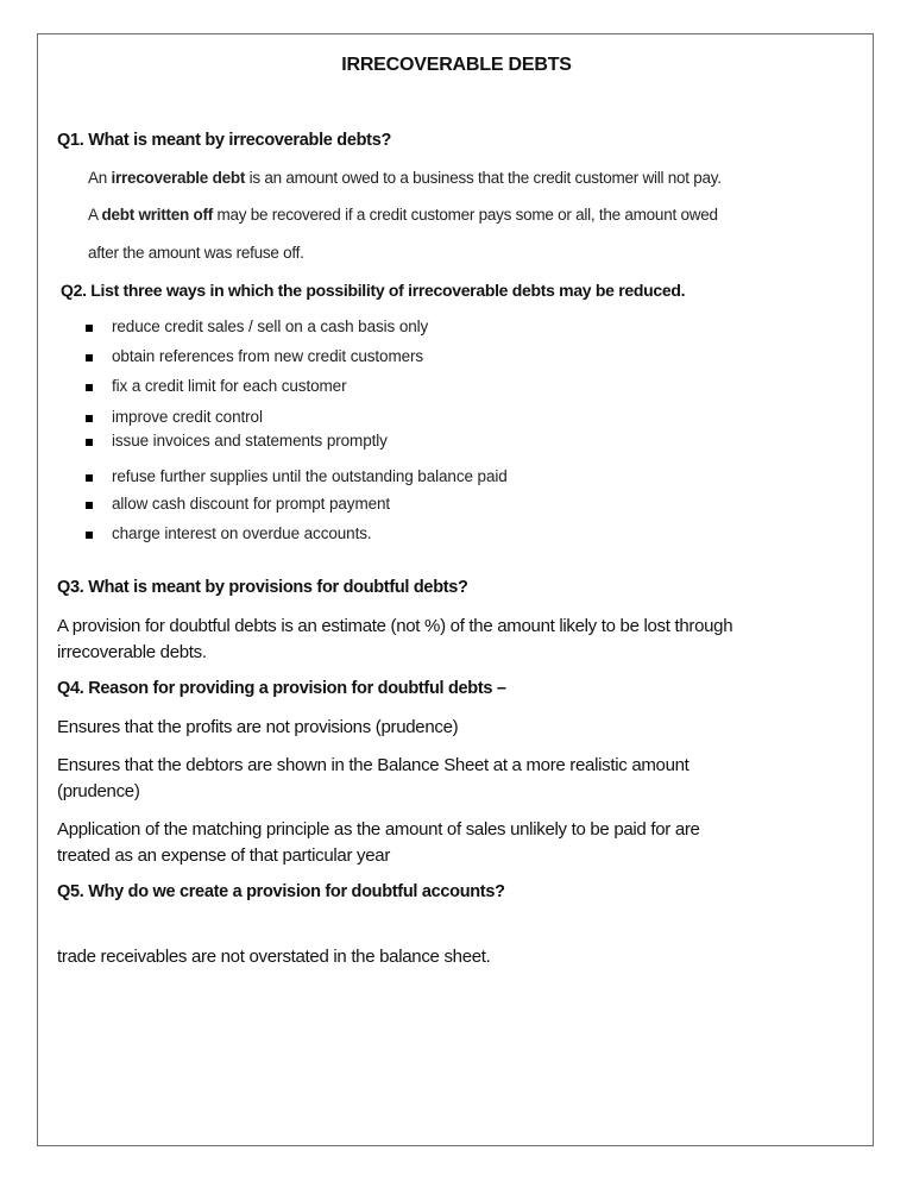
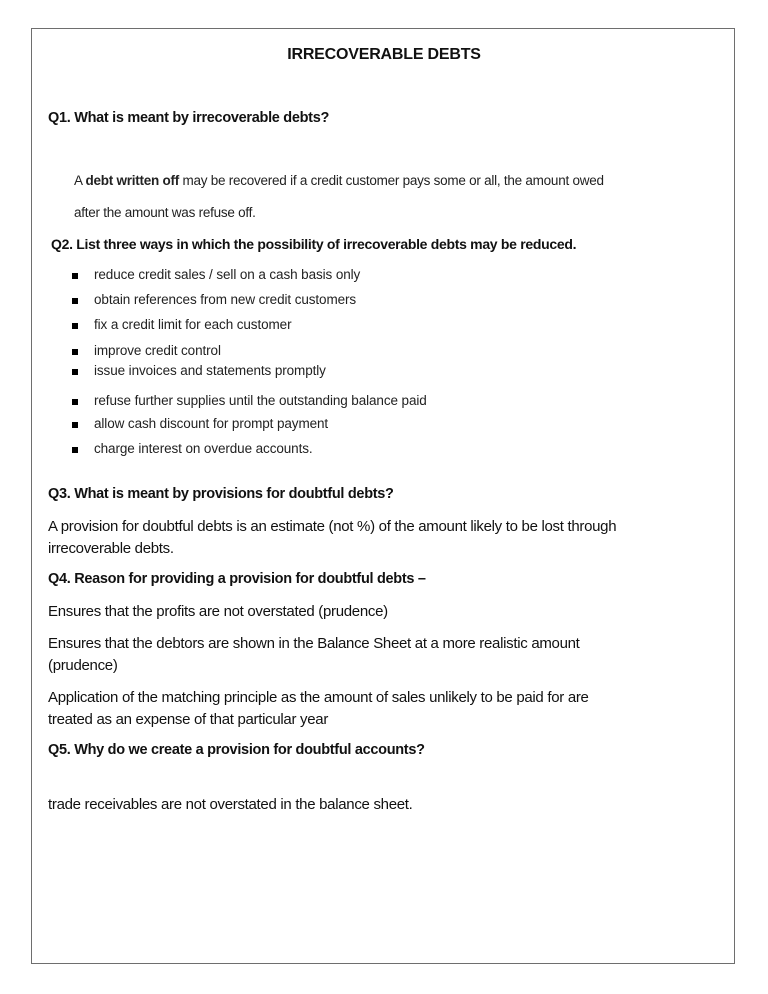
  IRRECOVERABLE DEBTS
  Q1. What is meant by irrecoverable debts?
- An irrecoverable debt is an amount owed to a business that the credit customer will not pay.
  A debt written off may be recovered if a credit customer pays some or all, the amount owed
  after the amount was refuse off.
  Q2. List three ways in which the possibility of irrecoverable debts may be reduced.
  reduce credit sales / sell on a cash basis only
  obtain references from new credit customers
  fix a credit limit for each customer
  improve credit control
  issue invoices and statements promptly
  refuse further supplies until the outstanding balance paid
  allow cash discount for prompt payment
  charge interest on overdue accounts.
  Q3. What is meant by provisions for doubtful debts?
  A provision for doubtful debts is an estimate (not %) of the amount likely to be lost through
  irrecoverable debts.
  Q4. Reason for providing a provision for doubtful debts –
- Ensures that the profits are not provisions (prudence)
+ Ensures that the profits are not overstated (prudence)
  Ensures that the debtors are shown in the Balance Sheet at a more realistic amount
  (prudence)
  Application of the matching principle as the amount of sales unlikely to be paid for are
  treated as an expense of that particular year
  Q5. Why do we create a provision for doubtful accounts?
  trade receivables are not overstated in the balance sheet.
